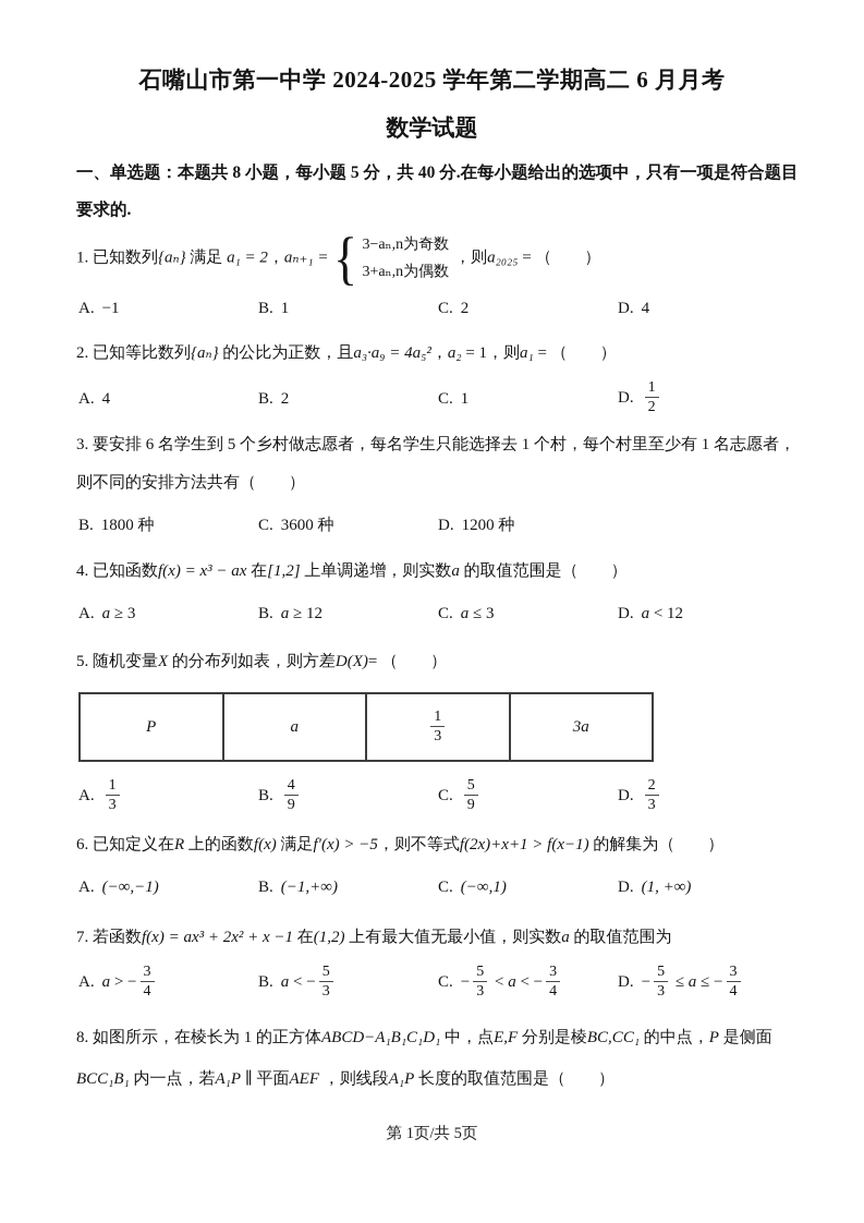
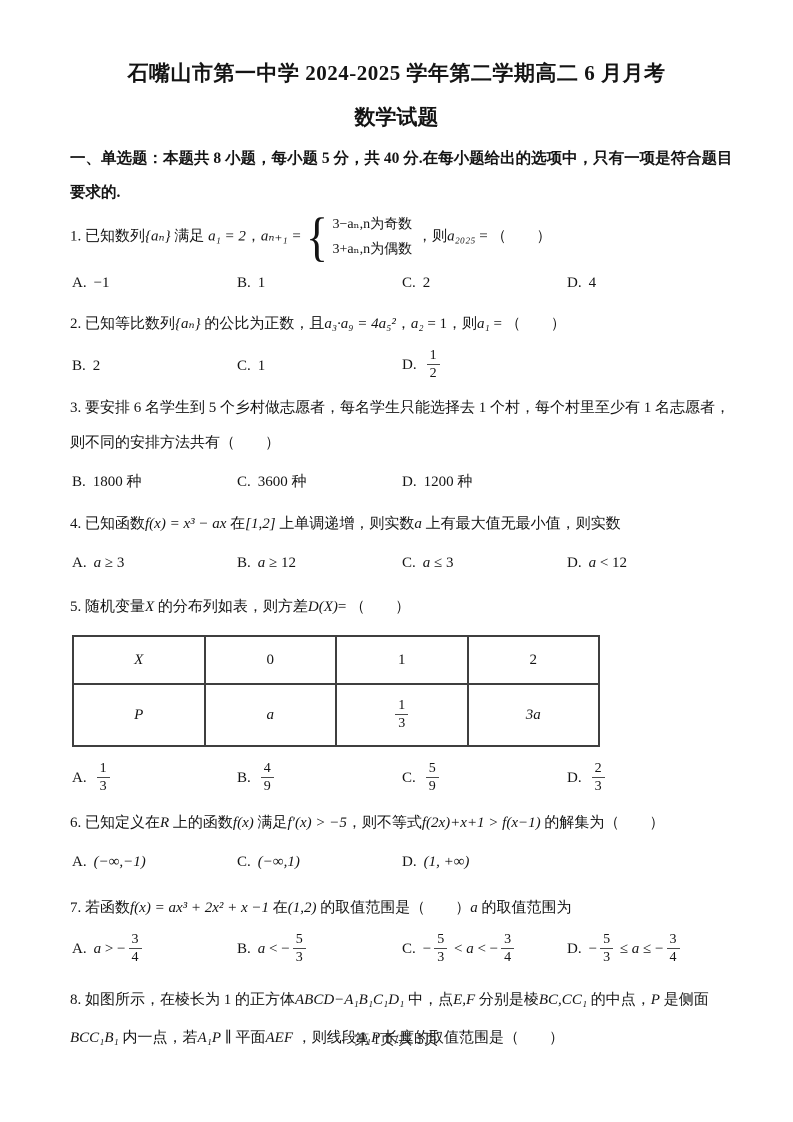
  石嘴山市第一中学 2024-2025 学年第二学期高二 6 月月考
  数学试题
  一、单选题：本题共 8 小题，每小题 5 分，共 40 分.在每小题给出的选项中，只有一项是符合题目要求的.
  1. 已知数列{aₙ} 满足 a₁ = 2，aₙ₊₁ =
  {
  3−aₙ,n为奇数
  3+aₙ,n为偶数
  ，则a₂₀₂₅ = （ ）
  A. −1
  B. 1
  C. 2
  D. 4
  2. 已知等比数列{aₙ} 的公比为正数，且a₃·a₉ = 4a₅²，a₂ = 1，则a₁ = （ ）
- A. 4
  B. 2
  C. 1
  D.
  1
  2
  3. 要安排 6 名学生到 5 个乡村做志愿者，每名学生只能选择去 1 个村，每个村里至少有 1 名志愿者，则不同的安排方法共有（ ）
  B. 1800 种
  C. 3600 种
  D. 1200 种
- 4. 已知函数f(x) = x³ − ax 在[1,2] 上单调递增，则实数a 的取值范围是（ ）
+ 4. 已知函数f(x) = x³ − ax 在[1,2] 上单调递增，则实数a 上有最大值无最小值，则实数
  A. a ≥ 3
  B. a ≥ 12
  C. a ≤ 3
  D. a < 12
  5. 随机变量X 的分布列如表，则方差D(X)= （ ）
+ X	0	1	2
  P	a	13	3a
  A.
  1
  3
  B.
  4
  9
  C.
  5
  9
  D.
  2
  3
  6. 已知定义在R 上的函数f(x) 满足f′(x) > −5，则不等式f(2x)+x+1 > f(x−1) 的解集为（ ）
  A. (−∞,−1)
- B. (−1,+∞)
  C. (−∞,1)
  D. (1, +∞)
- 7. 若函数f(x) = ax³ + 2x² + x −1 在(1,2) 上有最大值无最小值，则实数a 的取值范围为
+ 7. 若函数f(x) = ax³ + 2x² + x −1 在(1,2) 的取值范围是（ ）a 的取值范围为
  A. a > −
  3
  4
  B. a < −
  5
  3
  C. −
  5
  3
  < a < −
  3
  4
  D. −
  5
  3
  ≤ a ≤ −
  3
  4
  8. 如图所示，在棱长为 1 的正方体ABCD−A₁B₁C₁D₁ 中，点E,F 分别是棱BC,CC₁ 的中点，P 是侧面BCC₁B₁ 内一点，若A₁P ∥ 平面AEF ，则线段A₁P 长度的取值范围是（ ）
  第 1页/共 5页
